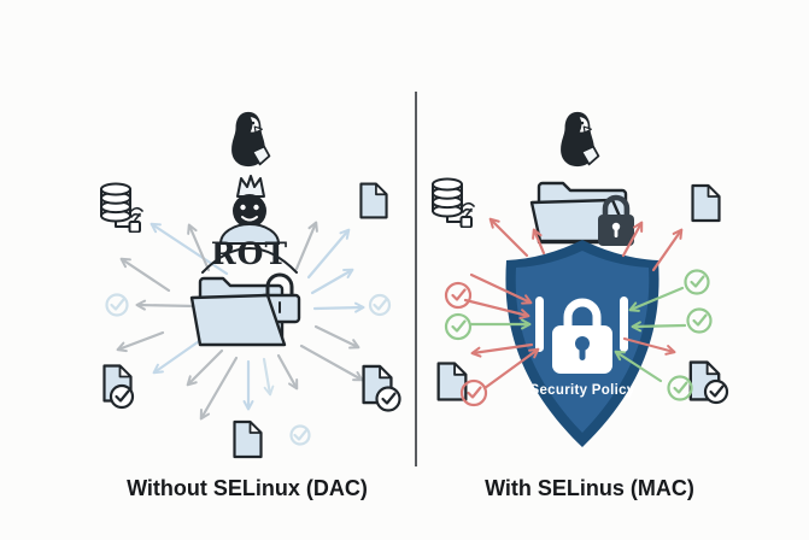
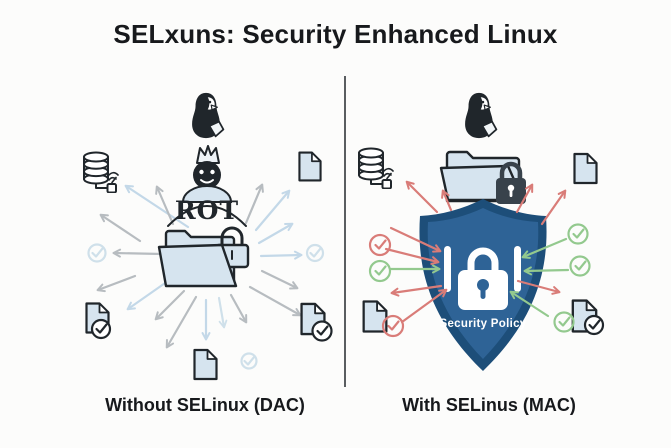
+ SELxuns: Security Enhanced Linux
  ROT
  Security Policy
  Without SELinux (DAC)
  With SELinus (MAC)
